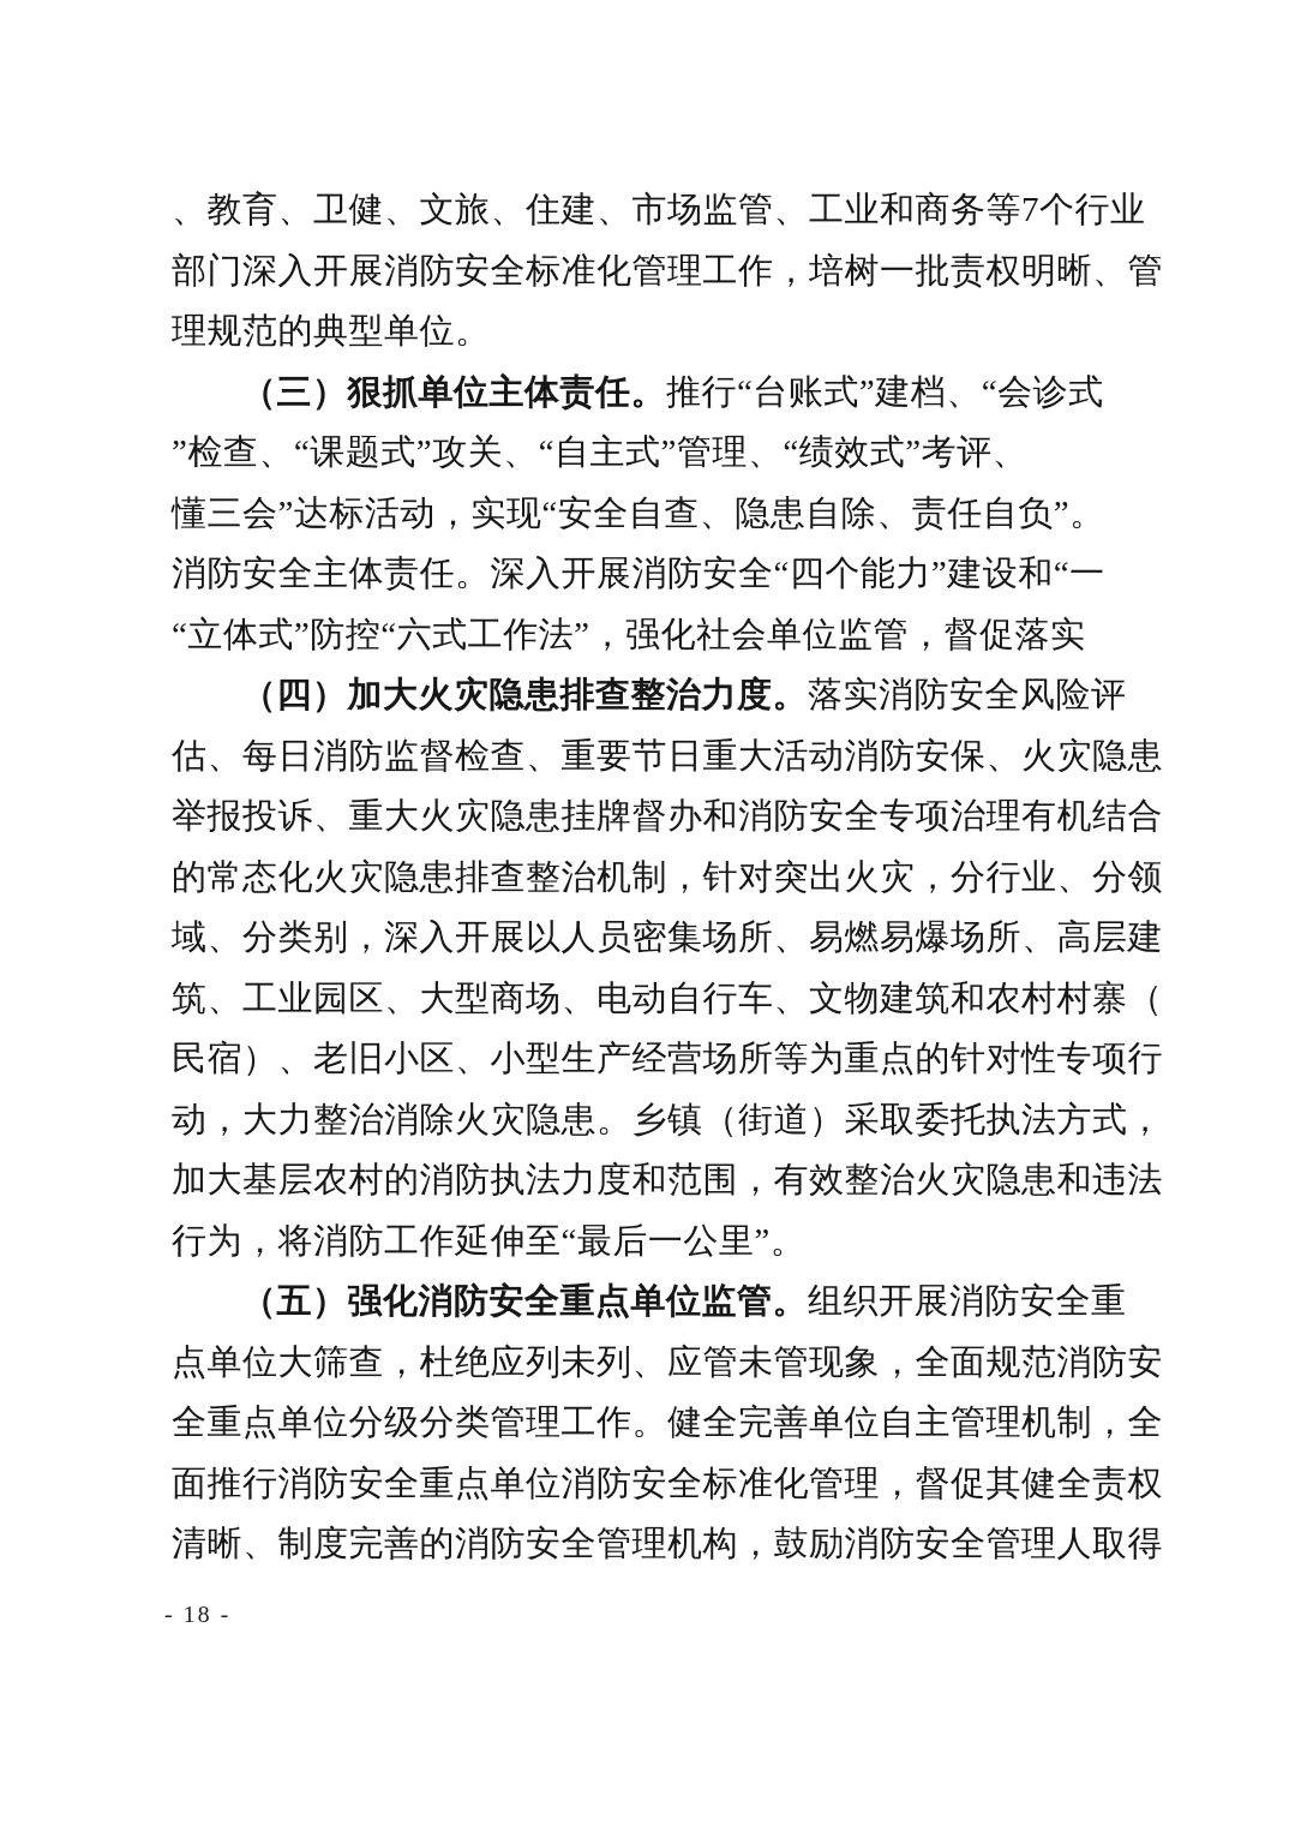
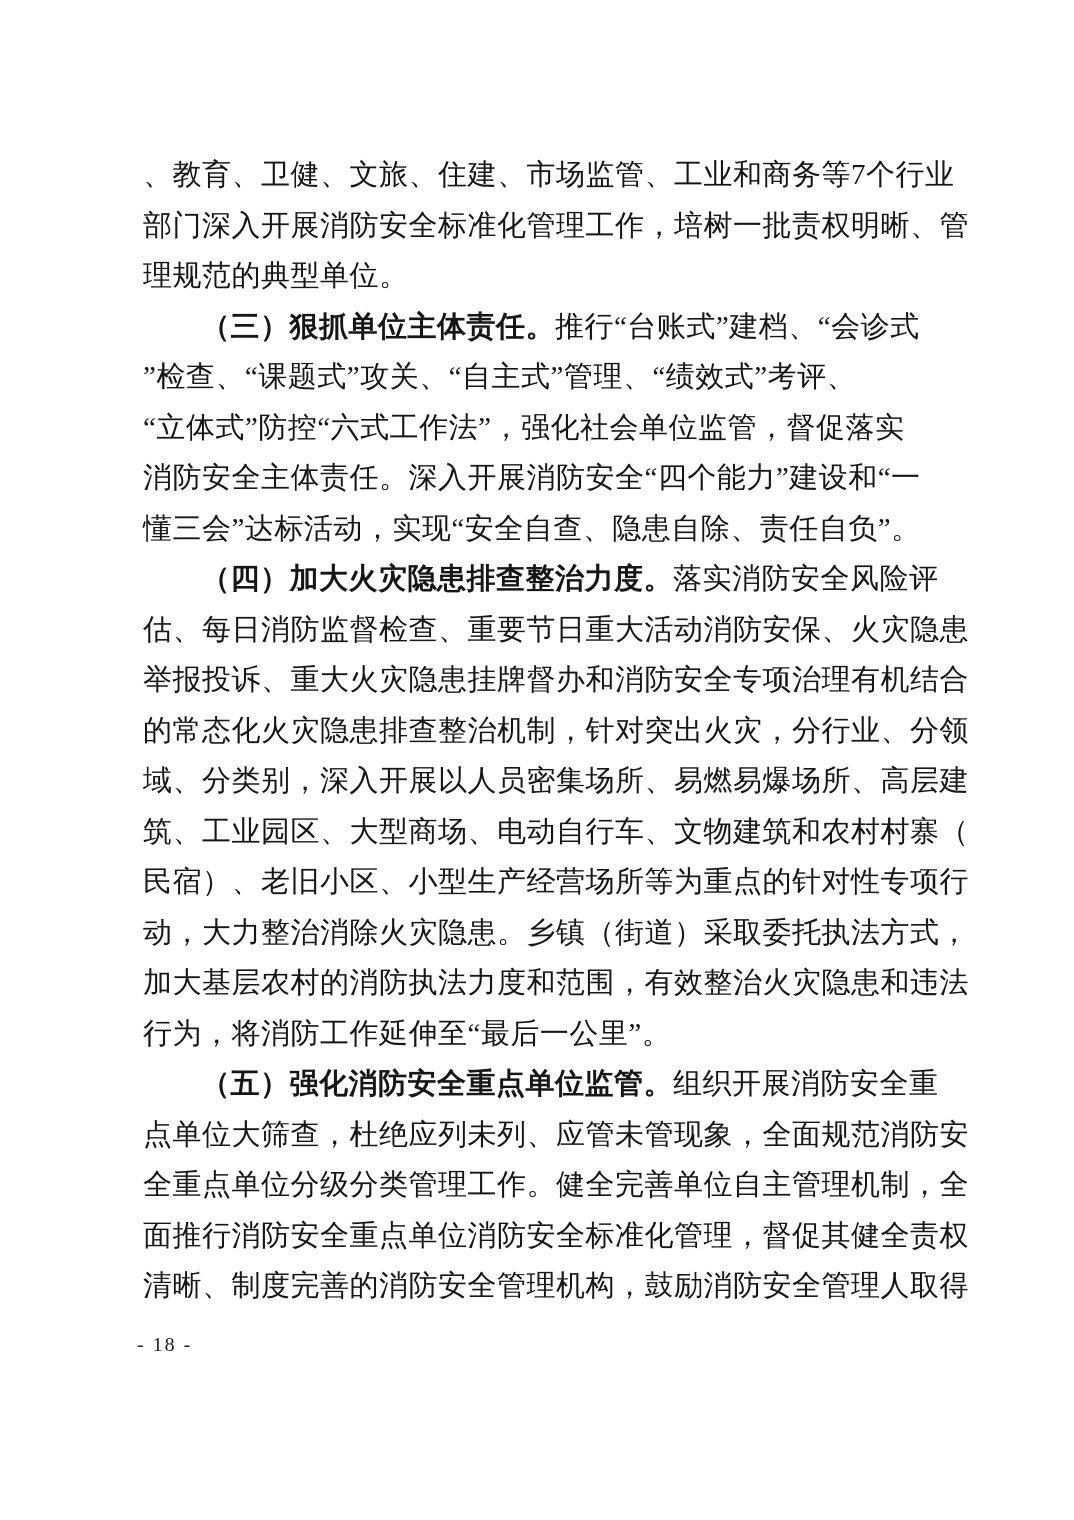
  、教育、卫健、文旅、住建、市场监管、工业和商务等7个行业
  部门深入开展消防安全标准化管理工作，培树一批责权明晰、管
  理规范的典型单位。
  （三）狠抓单位主体责任。推行“台账式”建档、“会诊式
  ”检查、“课题式”攻关、“自主式”管理、“绩效式”考评、
- 懂三会”达标活动，实现“安全自查、隐患自除、责任自负”。
+ “立体式”防控“六式工作法”，强化社会单位监管，督促落实
  消防安全主体责任。深入开展消防安全“四个能力”建设和“一
- “立体式”防控“六式工作法”，强化社会单位监管，督促落实
+ 懂三会”达标活动，实现“安全自查、隐患自除、责任自负”。
  （四）加大火灾隐患排查整治力度。落实消防安全风险评
  估、每日消防监督检查、重要节日重大活动消防安保、火灾隐患
  举报投诉、重大火灾隐患挂牌督办和消防安全专项治理有机结合
  的常态化火灾隐患排查整治机制，针对突出火灾，分行业、分领
  域、分类别，深入开展以人员密集场所、易燃易爆场所、高层建
  筑、工业园区、大型商场、电动自行车、文物建筑和农村村寨（
  民宿）、老旧小区、小型生产经营场所等为重点的针对性专项行
  动，大力整治消除火灾隐患。乡镇（街道）采取委托执法方式，
  加大基层农村的消防执法力度和范围，有效整治火灾隐患和违法
  行为，将消防工作延伸至“最后一公里”。
  （五）强化消防安全重点单位监管。组织开展消防安全重
  点单位大筛查，杜绝应列未列、应管未管现象，全面规范消防安
  全重点单位分级分类管理工作。健全完善单位自主管理机制，全
  面推行消防安全重点单位消防安全标准化管理，督促其健全责权
  清晰、制度完善的消防安全管理机构，鼓励消防安全管理人取得
  - 18 -
